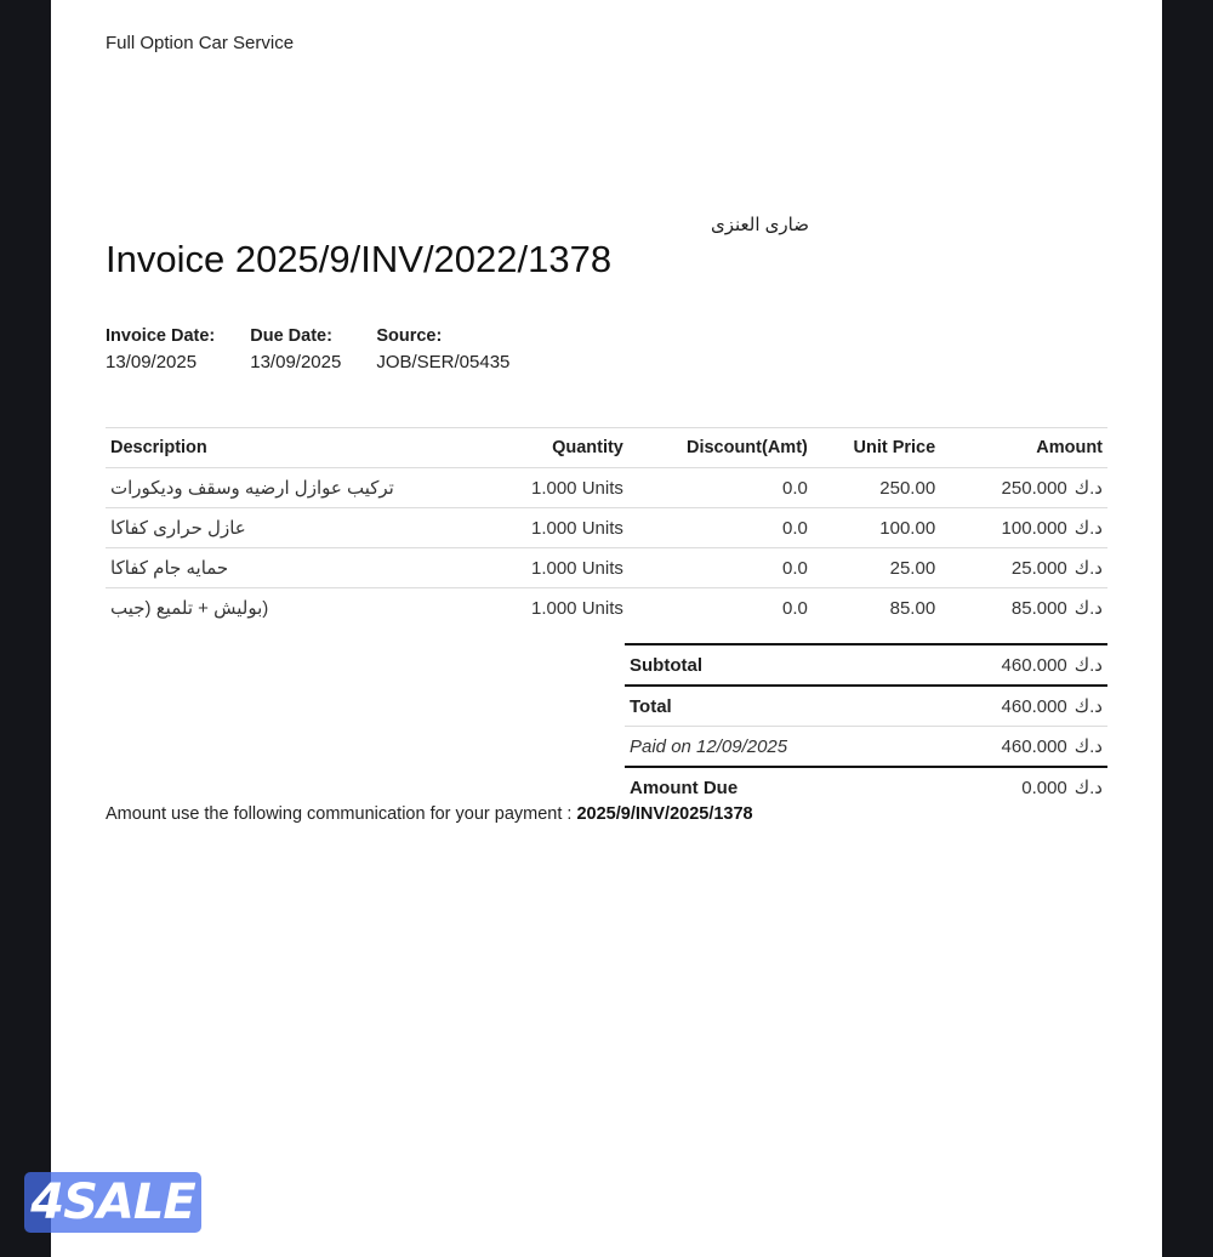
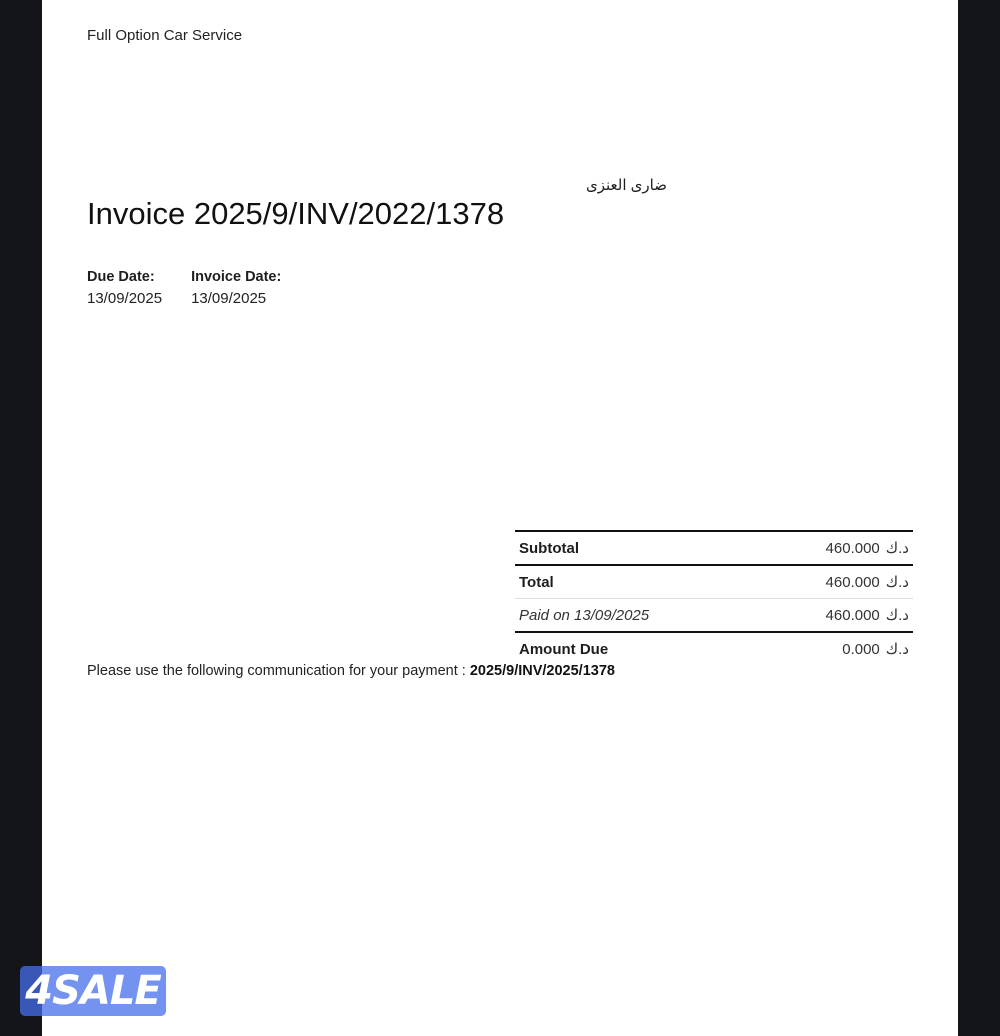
  Full Option Car Service
  ضارى العنزى
  Invoice 2025/9/INV/2022/1378
- Invoice Date:
+ Due Date:
  13/09/2025
- Due Date:
+ Invoice Date:
  13/09/2025
- Source:
- JOB/SER/05435
- Description	Quantity	Discount(Amt)	Unit Price	Amount
- تركيب عوازل ارضيه وسقف وديكورات	1.000 Units	0.0	250.00	250.000 د.ك
- عازل حرارى كفاكا	1.000 Units	0.0	100.00	100.000 د.ك
- حمايه جام كفاكا	1.000 Units	0.0	25.00	25.000 د.ك
- (بوليش + تلميع (جيب	1.000 Units	0.0	85.00	85.000 د.ك
  Subtotal	460.000 د.ك
  Total	460.000 د.ك
- Paid on 12/09/2025	460.000 د.ك
+ Paid on 13/09/2025	460.000 د.ك
  Amount Due	0.000 د.ك
- Amount use the following communication for your payment : 2025/9/INV/2025/1378
+ Please use the following communication for your payment : 2025/9/INV/2025/1378
  4SALE
